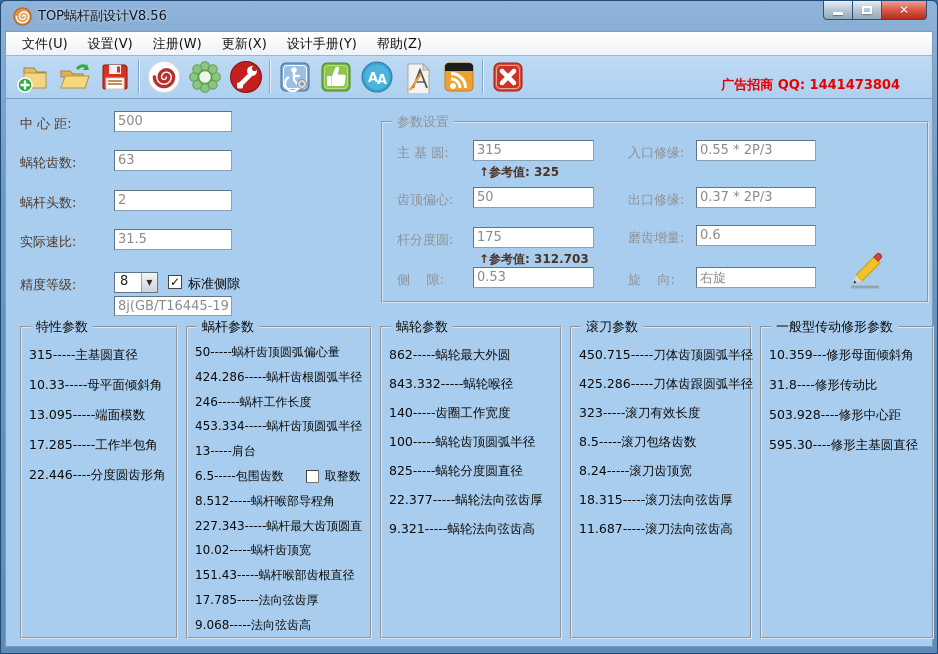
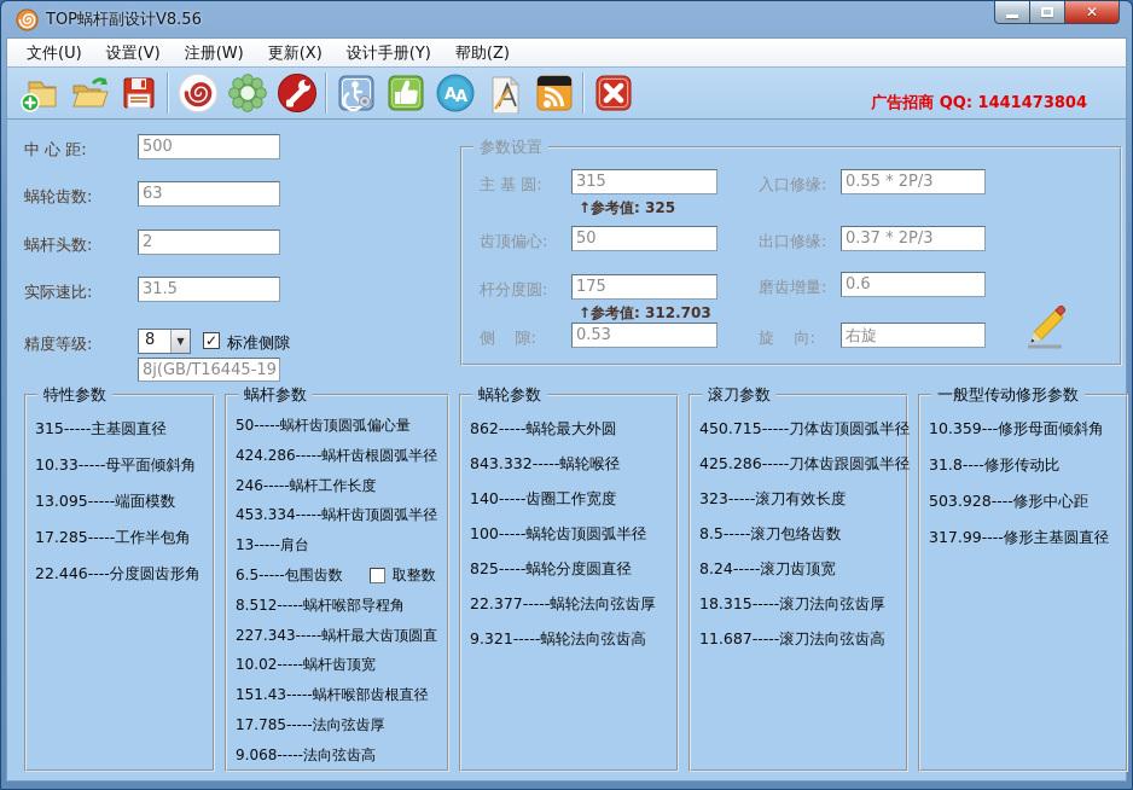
  TOP蜗杆副设计V8.56
  ✕
  文件(U)
  设置(V)
  注册(W)
  更新(X)
  设计手册(Y)
  帮助(Z)
  A
  A
  广告招商 QQ: 1441473804
  中 心 距:
  500
  蜗轮齿数:
  63
  蜗杆头数:
  2
  实际速比:
  31.5
  精度等级:
  8
  ▼
  ✓
  标准侧隙
  8j(GB/T16445-19
  参数设置
  主 基 圆:
  315
  ↑参考值: 325
  齿顶偏心:
  50
  杆分度圆:
  175
  ↑参考值: 312.703
  侧 隙:
  0.53
  入口修缘:
  0.55 * 2P/3
  出口修缘:
  0.37 * 2P/3
  磨齿增量:
  0.6
  旋 向:
  右旋
  特性参数
  315-----主基圆直径
  10.33-----母平面倾斜角
  13.095-----端面模数
  17.285-----工作半包角
  22.446----分度圆齿形角
  蜗杆参数
  50-----蜗杆齿顶圆弧偏心量
  424.286-----蜗杆齿根圆弧半径
  246-----蜗杆工作长度
  453.334-----蜗杆齿顶圆弧半径
  13-----肩台
  6.5-----包围齿数
  取整数
  8.512-----蜗杆喉部导程角
  227.343-----蜗杆最大齿顶圆直
  10.02-----蜗杆齿顶宽
  151.43-----蜗杆喉部齿根直径
  17.785-----法向弦齿厚
  9.068-----法向弦齿高
  蜗轮参数
  862-----蜗轮最大外圆
  843.332-----蜗轮喉径
  140-----齿圈工作宽度
  100-----蜗轮齿顶圆弧半径
  825-----蜗轮分度圆直径
  22.377-----蜗轮法向弦齿厚
  9.321-----蜗轮法向弦齿高
  滚刀参数
  450.715-----刀体齿顶圆弧半径
  425.286-----刀体齿跟圆弧半径
  323-----滚刀有效长度
  8.5-----滚刀包络齿数
  8.24-----滚刀齿顶宽
  18.315-----滚刀法向弦齿厚
  11.687-----滚刀法向弦齿高
  一般型传动修形参数
  10.359---修形母面倾斜角
  31.8----修形传动比
  503.928----修形中心距
- 595.30----修形主基圆直径
+ 317.99----修形主基圆直径
